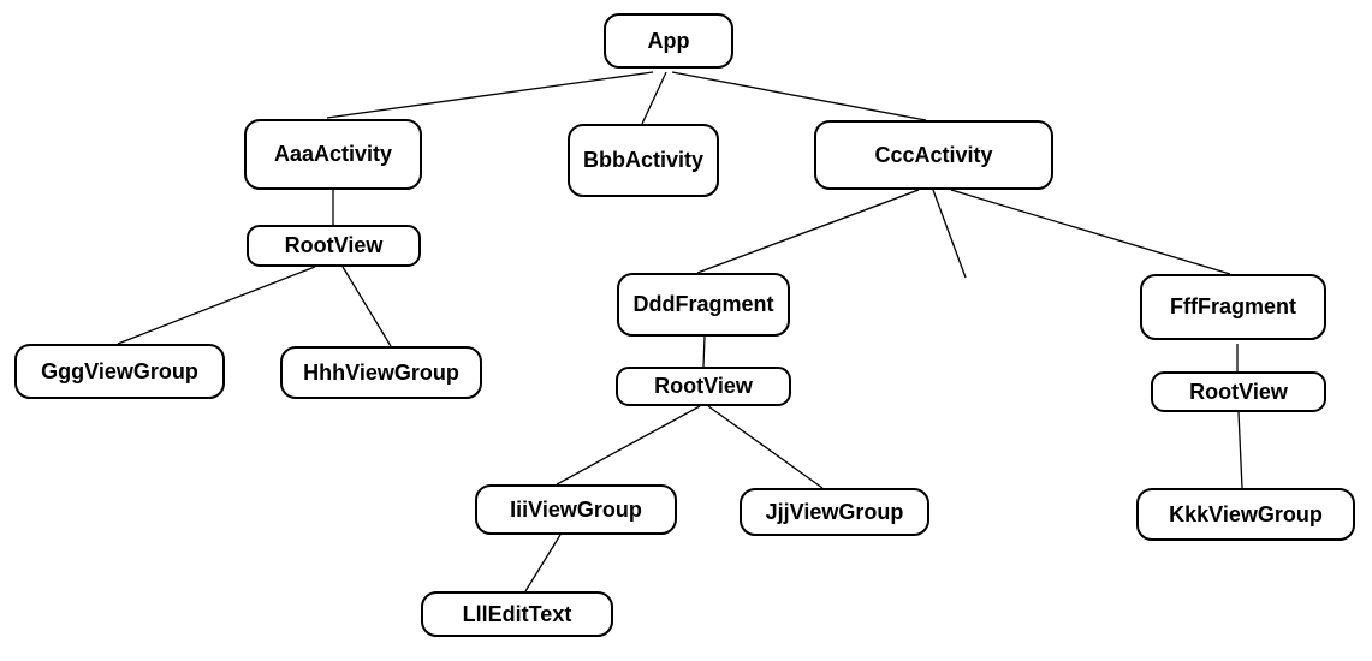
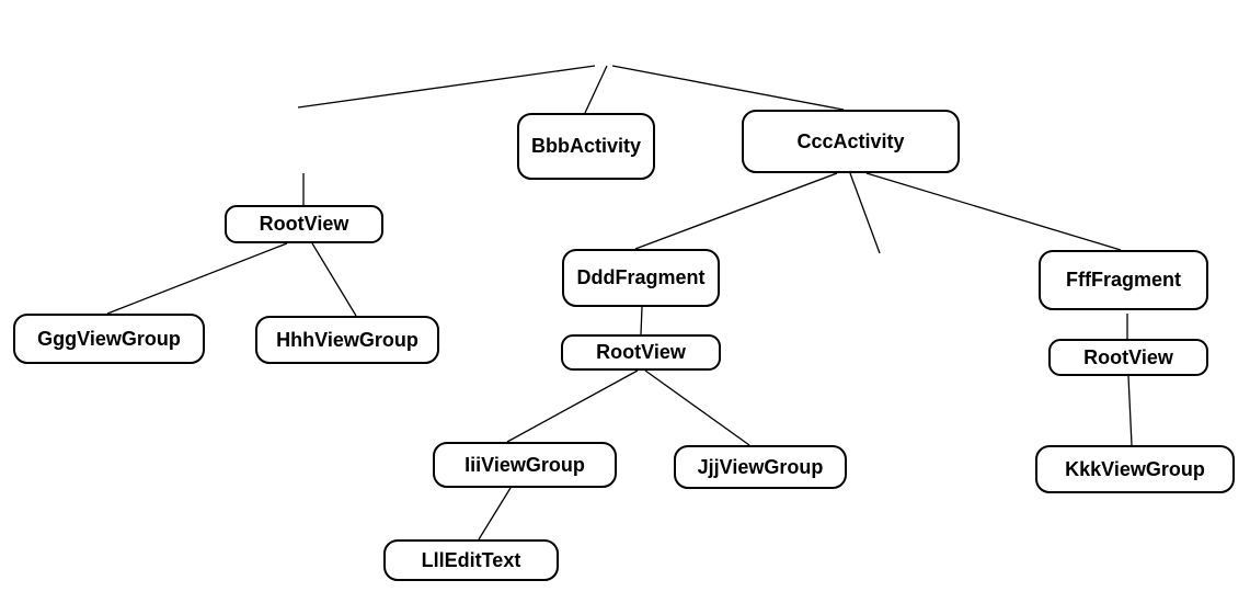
- App
- AaaActivity
  BbbActivity
  CccActivity
  RootView
  GggViewGroup
  HhhViewGroup
  DddFragment
  FffFragment
  RootView
  RootView
  IiiViewGroup
  JjjViewGroup
  LllEditText
  KkkViewGroup
